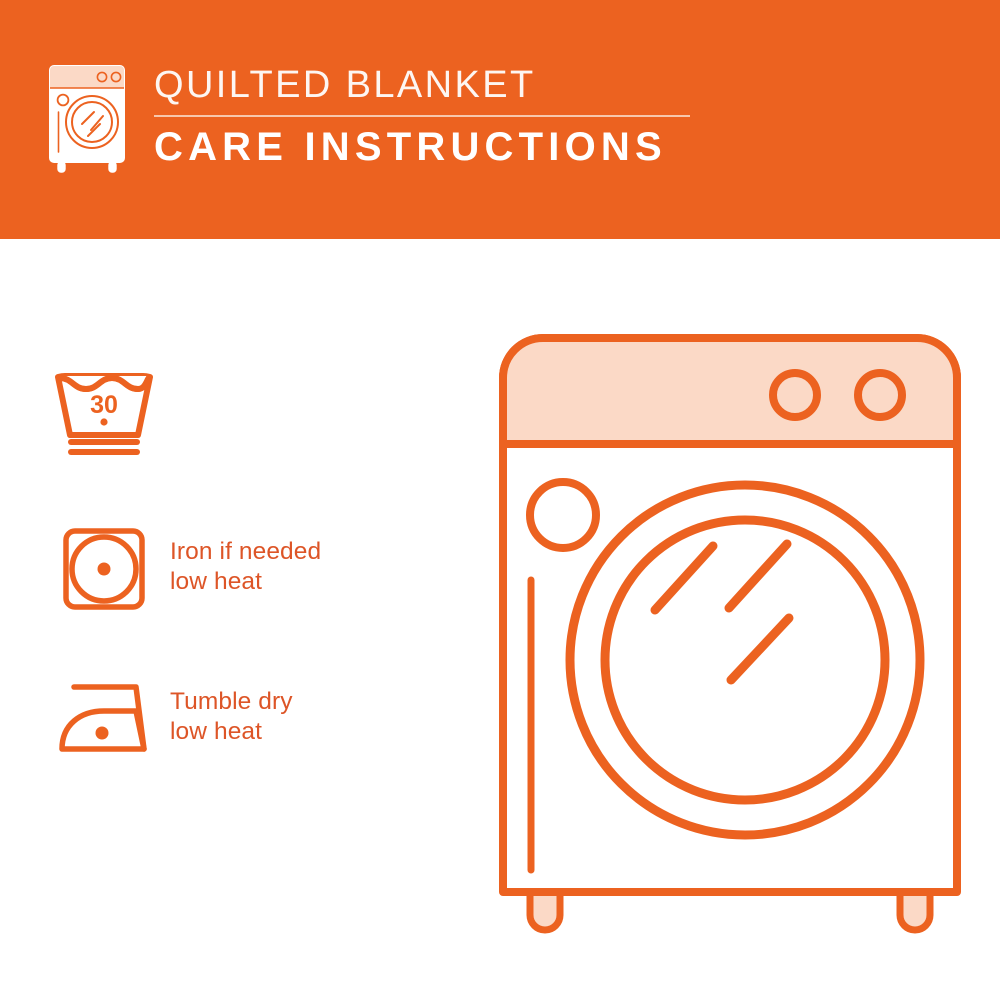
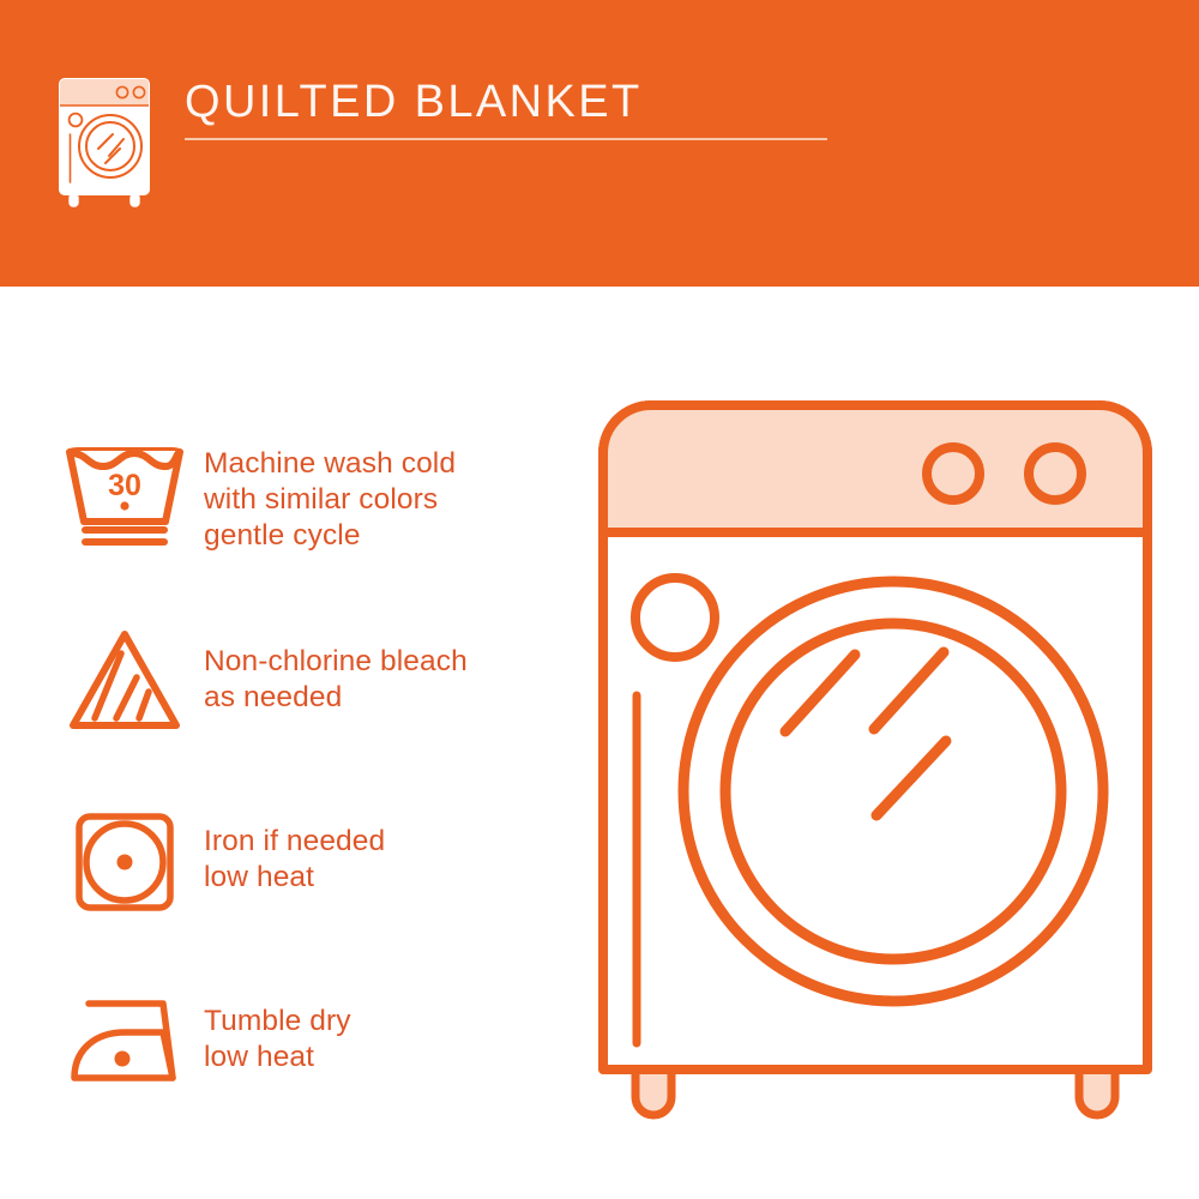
  QUILTED BLANKET
- CARE INSTRUCTIONS
  30
+ Machine wash cold
+ with similar colors
+ gentle cycle
+ Non-chlorine bleach
+ as needed
  Iron if needed
  low heat
  Tumble dry
  low heat
